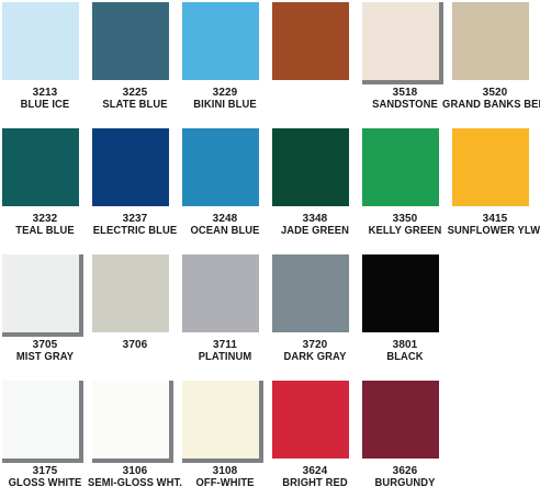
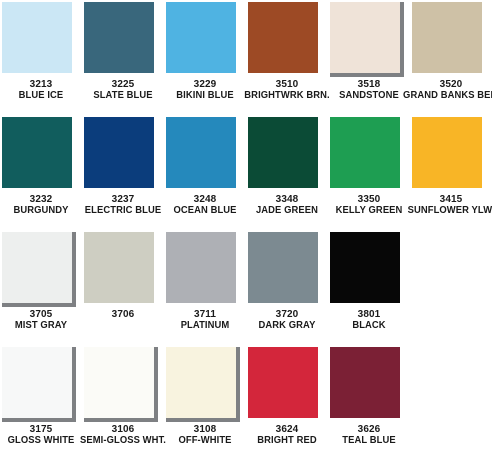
  3213
  BLUE ICE
  3225
  SLATE BLUE
  3229
  BIKINI BLUE
+ 3510
+ BRIGHTWRK BRN.
  3518
  SANDSTONE
  3520
  GRAND BANKS BE
  3232
- TEAL BLUE
+ BURGUNDY
  3237
  ELECTRIC BLUE
  3248
  OCEAN BLUE
  3348
  JADE GREEN
  3350
  KELLY GREEN
  3415
  SUNFLOWER YLW
  3705
  MIST GRAY
  3706
  3711
  PLATINUM
  3720
  DARK GRAY
  3801
  BLACK
  3175
  GLOSS WHITE
  3106
  SEMI-GLOSS WHT.
  3108
  OFF-WHITE
  3624
  BRIGHT RED
  3626
- BURGUNDY
+ TEAL BLUE
